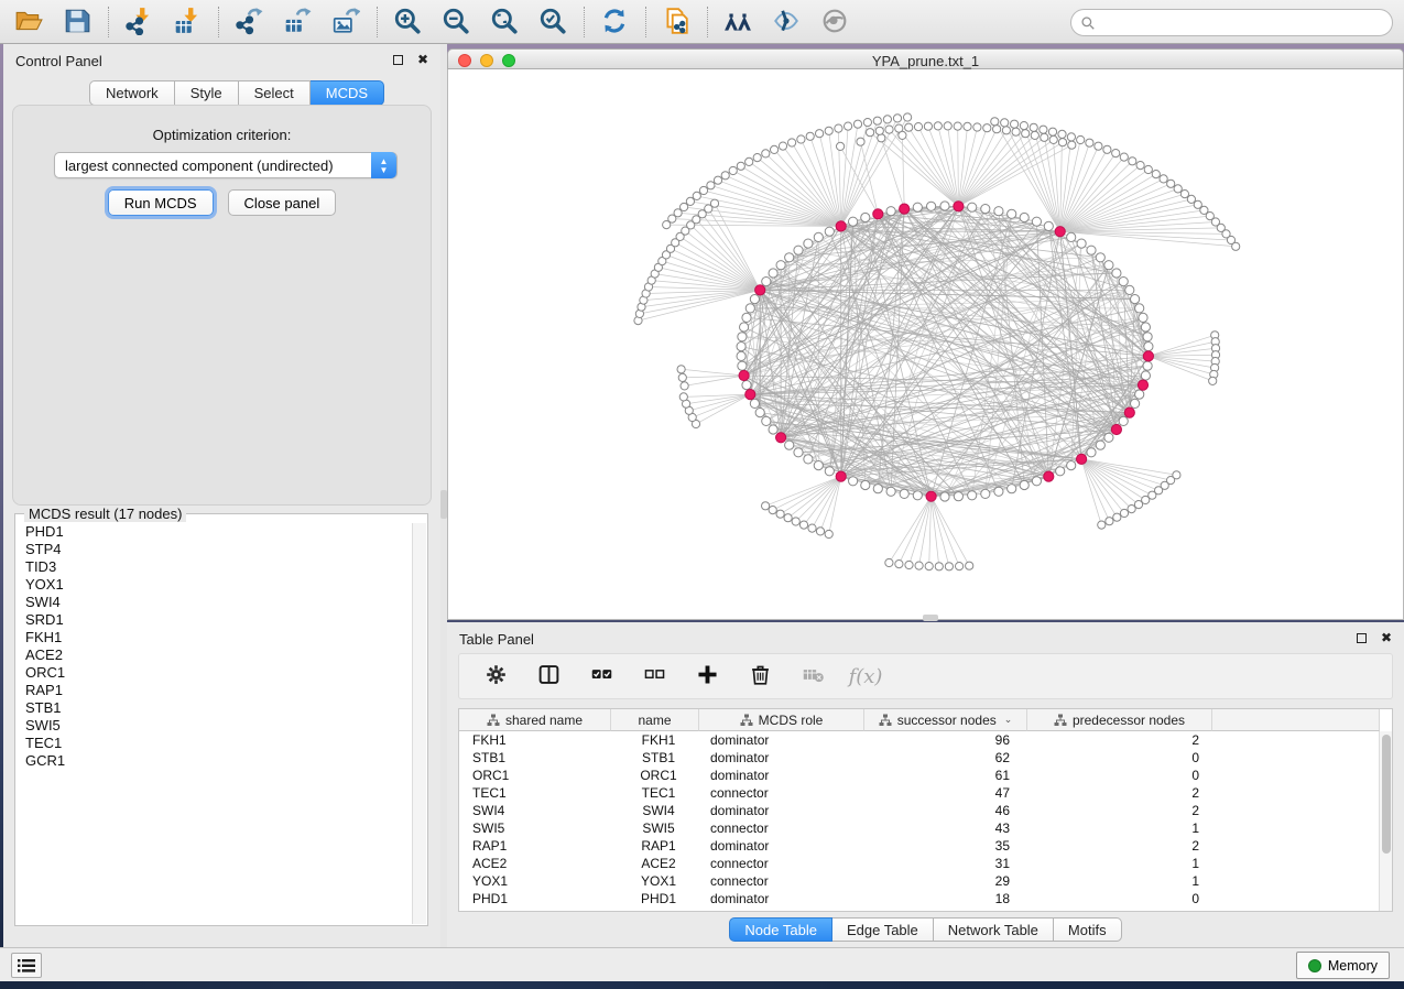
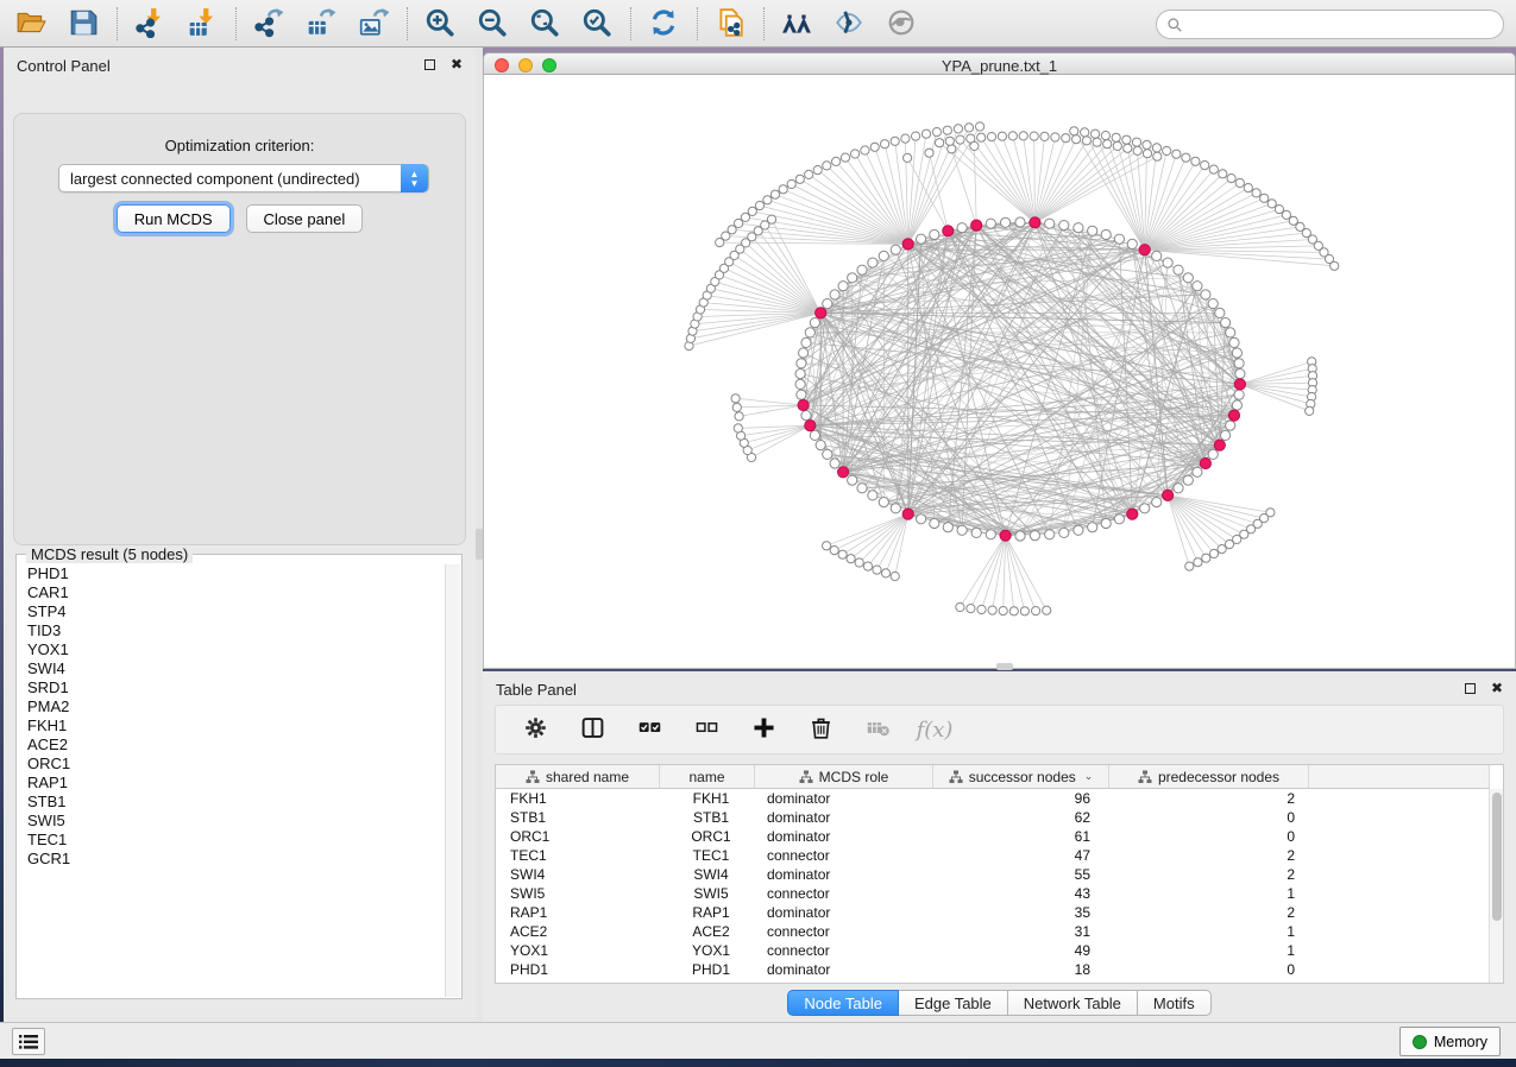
  Control Panel
  ✖
- Network
- Style
- Select
- MCDS
  Optimization criterion:
  largest connected component (undirected)
  ▲
  ▼
  Run MCDS
  Close panel
- MCDS result (17 nodes)
+ MCDS result (5 nodes)
  PHD1
+ CAR1
  STP4
  TID3
  YOX1
  SWI4
  SRD1
+ PMA2
  FKH1
  ACE2
  ORC1
  RAP1
  STB1
  SWI5
  TEC1
  GCR1
  YPA_prune.txt_1
  Table Panel
  ✖
  f(x)
  shared name
  name
  MCDS role
  successor nodes
  ⌄
  predecessor nodes
  FKH1
  FKH1
  dominator
  96
  2
  STB1
  STB1
  dominator
  62
  0
  ORC1
  ORC1
  dominator
  61
  0
  TEC1
  TEC1
  connector
  47
  2
  SWI4
  SWI4
  dominator
- 46
+ 55
  2
  SWI5
  SWI5
  connector
  43
  1
  RAP1
  RAP1
  dominator
  35
  2
  ACE2
  ACE2
  connector
  31
  1
  YOX1
  YOX1
  connector
- 29
+ 49
  1
  PHD1
  PHD1
  dominator
  18
  0
  Node Table
  Edge Table
  Network Table
  Motifs
  Memory
